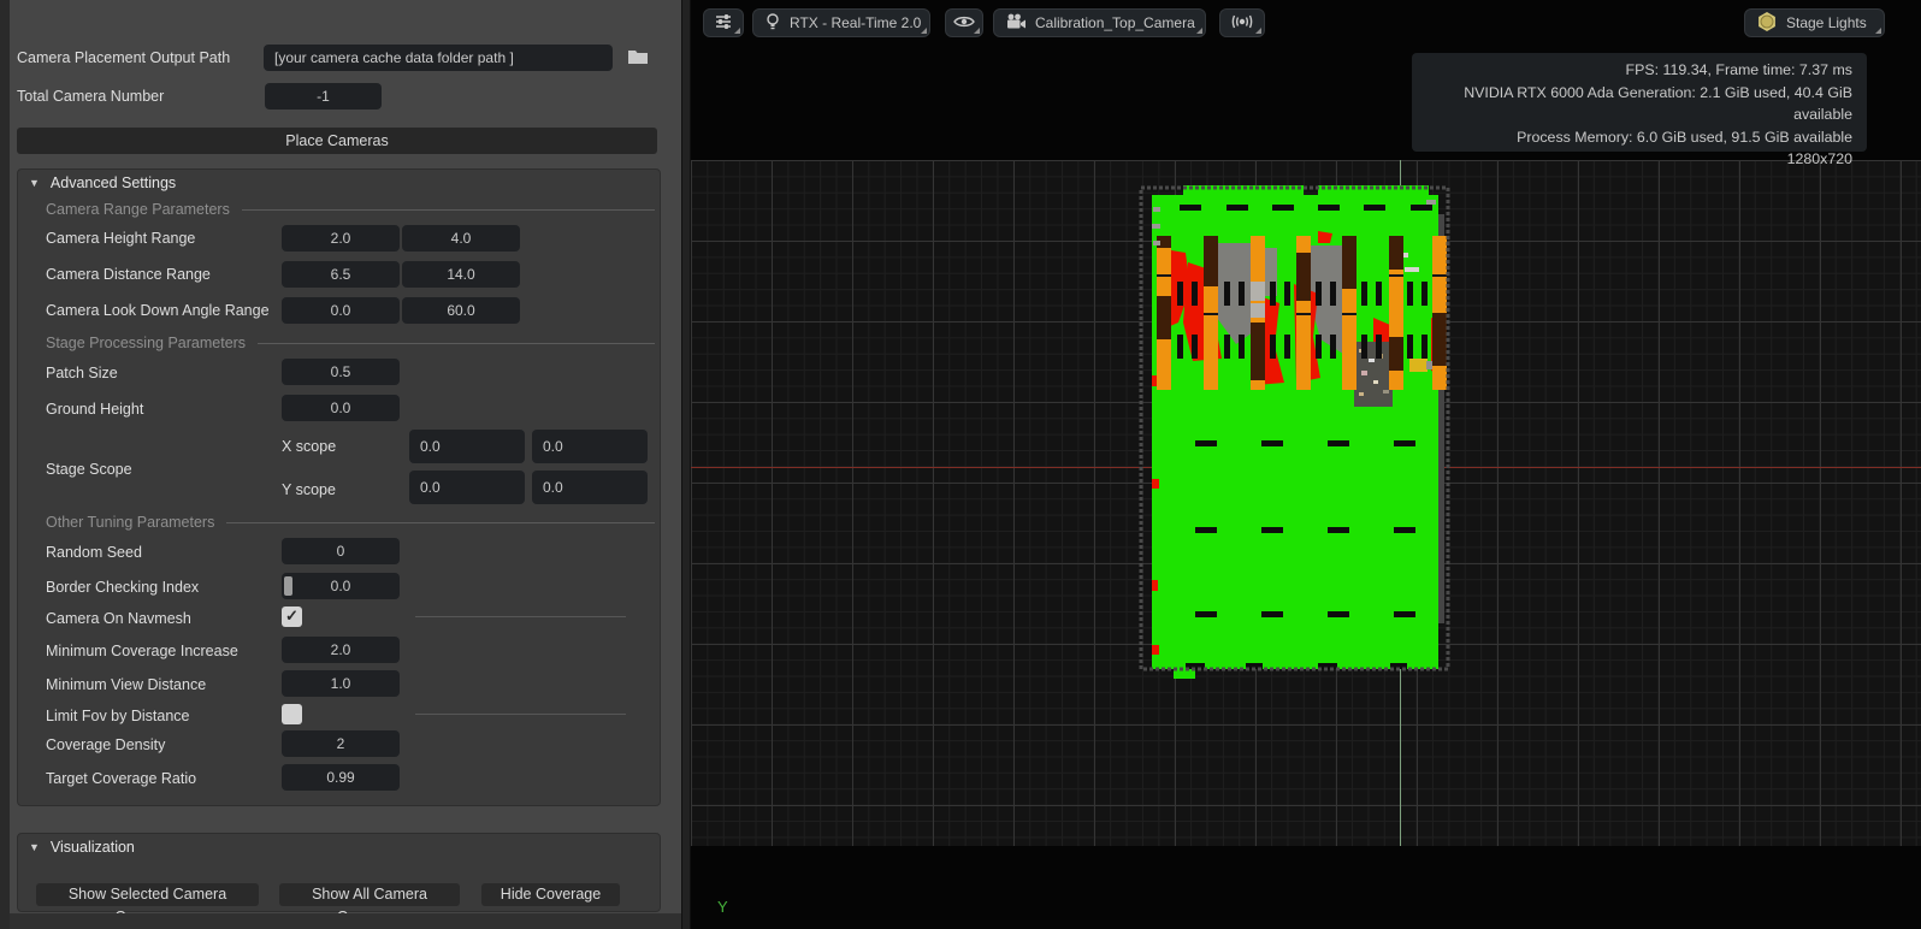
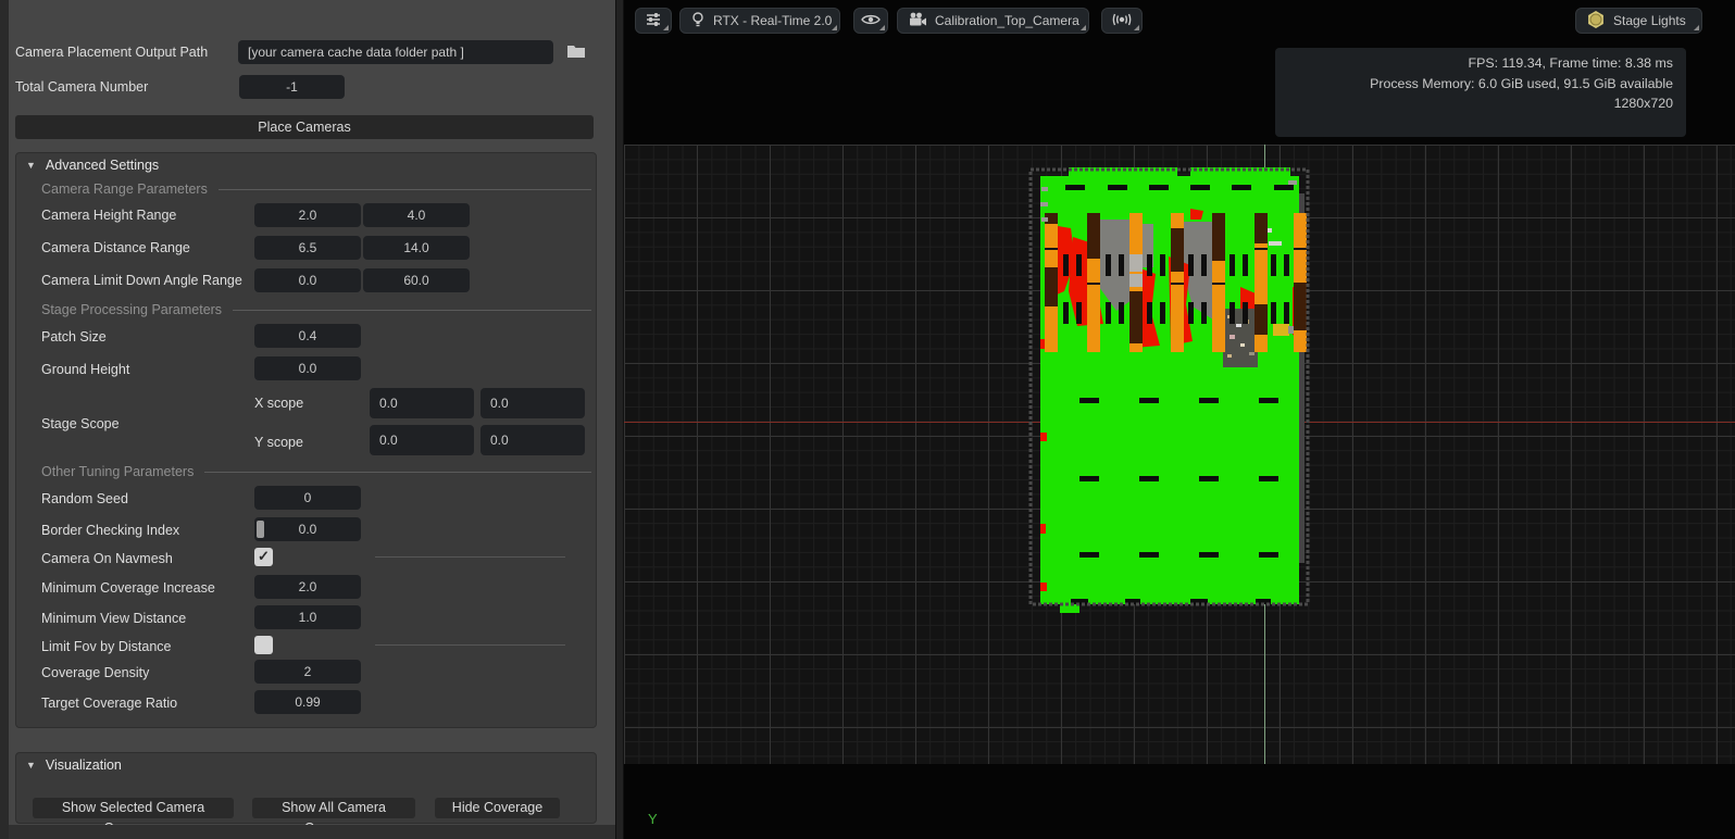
  Camera Placement Output Path
  [your camera cache data folder path ]
  Total Camera Number
  -1
  Place Cameras
  ▼ Advanced Settings
  Camera Range Parameters
  Camera Height Range
  2.0
  4.0
  Camera Distance Range
  6.5
  14.0
- Camera Look Down Angle Range
+ Camera Limit Down Angle Range
  0.0
  60.0
  Stage Processing Parameters
  Patch Size
- 0.5
+ 0.4
  Ground Height
  0.0
  Stage Scope
  X scope
  0.0
  0.0
  Y scope
  0.0
  0.0
  Other Tuning Parameters
  Random Seed
  0
  Border Checking Index
  0.0
  Camera On Navmesh
  ✓
  Minimum Coverage Increase
  2.0
  Minimum View Distance
  1.0
  Limit Fov by Distance
  Coverage Density
  2
  Target Coverage Ratio
  0.99
  ▼ Visualization
  Hide Coverage
  RTX - Real-Time 2.0
  Calibration_Top_Camera
  Stage Lights
- FPS: 119.34, Frame time: 7.37 ms
+ FPS: 119.34, Frame time: 8.38 ms
- NVIDIA RTX 6000 Ada Generation: 2.1 GiB used, 40.4 GiB available
  Process Memory: 6.0 GiB used, 91.5 GiB available
  1280x720
  Y
